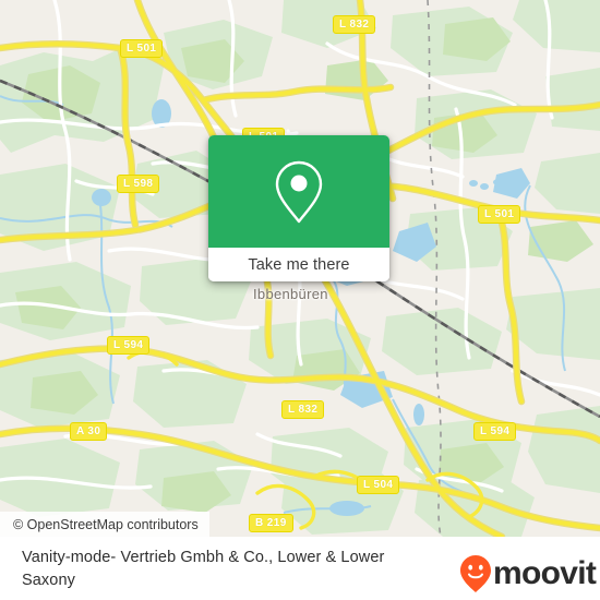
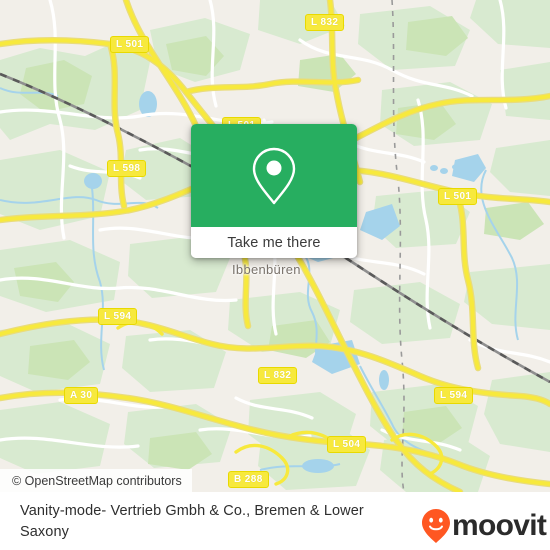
  Ibbenbüren
  L 832
  L 501
  L 598
  L 501
  L 594
  L 832
  A 30
  L 594
  L 504
- B 219
+ B 288
  Take me there
  © OpenStreetMap contributors
- Vanity-mode- Vertrieb Gmbh & Co., Lower & Lower Saxony
+ Vanity-mode- Vertrieb Gmbh & Co., Bremen & Lower Saxony
  moovit
